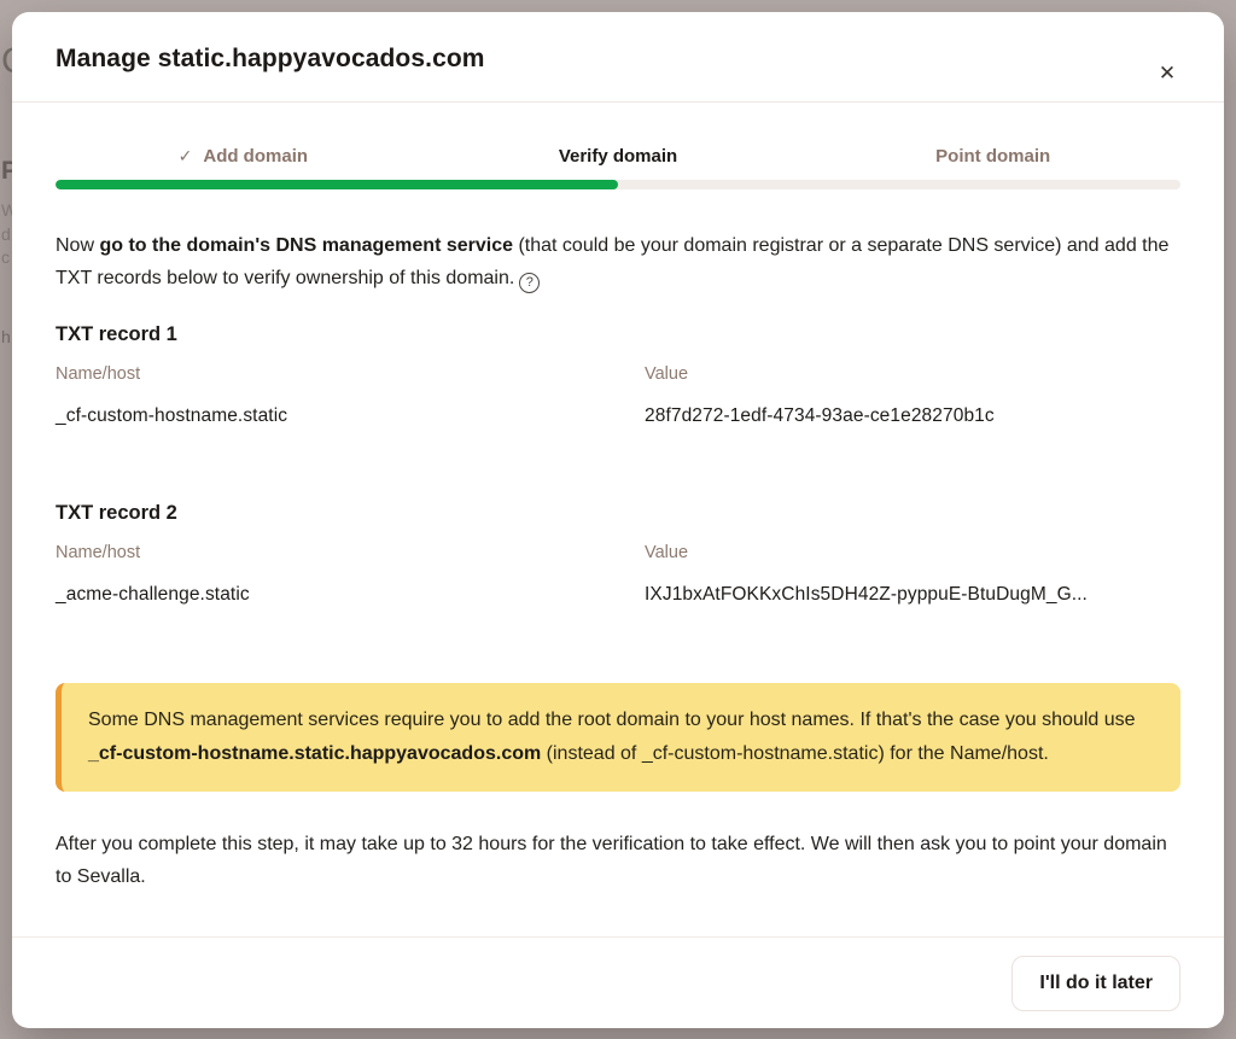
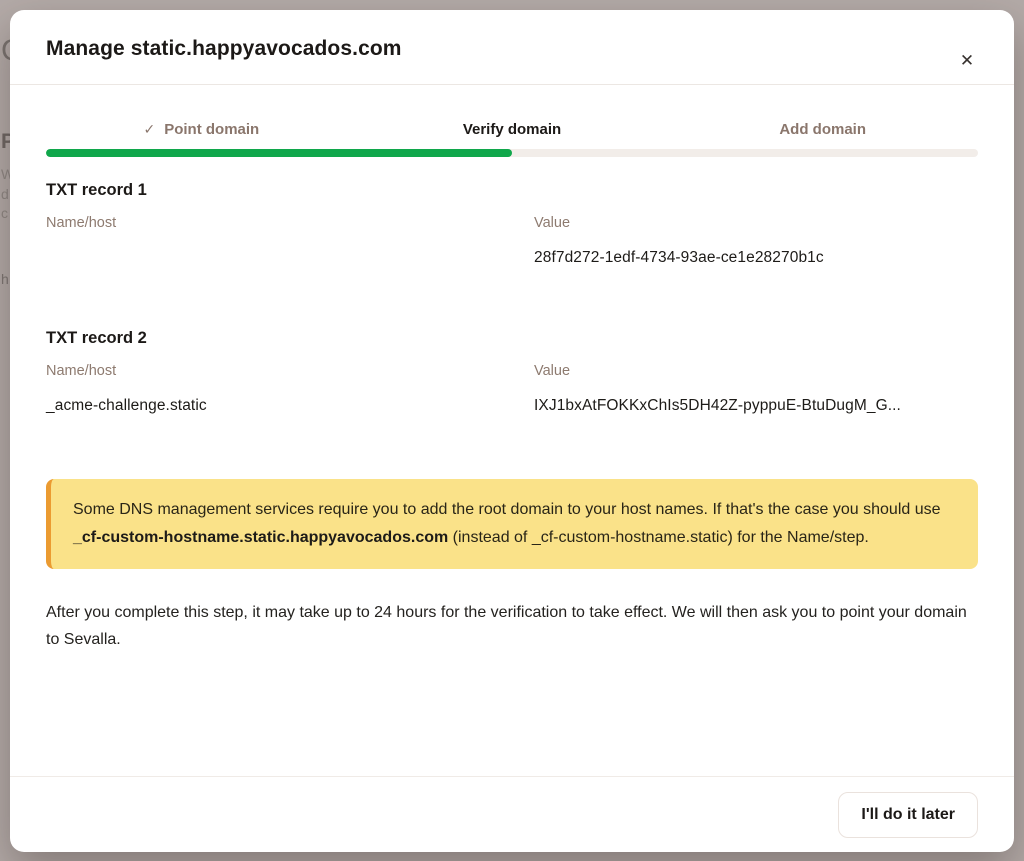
  P
  W
  d
  c
  h
  Manage static.happyavocados.com
  ✕
  ✓
- Add domain
+ Point domain
  Verify domain
- Point domain
+ Add domain
- Now go to the domain's DNS management service (that could be your domain registrar or a separate DNS service) and add the TXT records below to verify ownership of this domain. ?
  TXT record 1
  Name/host
- _cf-custom-hostname.static
  Value
  28f7d272-1edf-4734-93ae-ce1e28270b1c
  TXT record 2
  Name/host
  _acme-challenge.static
  Value
  IXJ1bxAtFOKKxChIs5DH42Z-pyppuE-BtuDugM_G...
- Some DNS management services require you to add the root domain to your host names. If that's the case you should use _cf-custom-hostname.static.happyavocados.com (instead of _cf-custom-hostname.static) for the Name/host.
+ Some DNS management services require you to add the root domain to your host names. If that's the case you should use _cf-custom-hostname.static.happyavocados.com (instead of _cf-custom-hostname.static) for the Name/step.
- After you complete this step, it may take up to 32 hours for the verification to take effect. We will then ask you to point your domain to Sevalla.
+ After you complete this step, it may take up to 24 hours for the verification to take effect. We will then ask you to point your domain to Sevalla.
  I'll do it later
